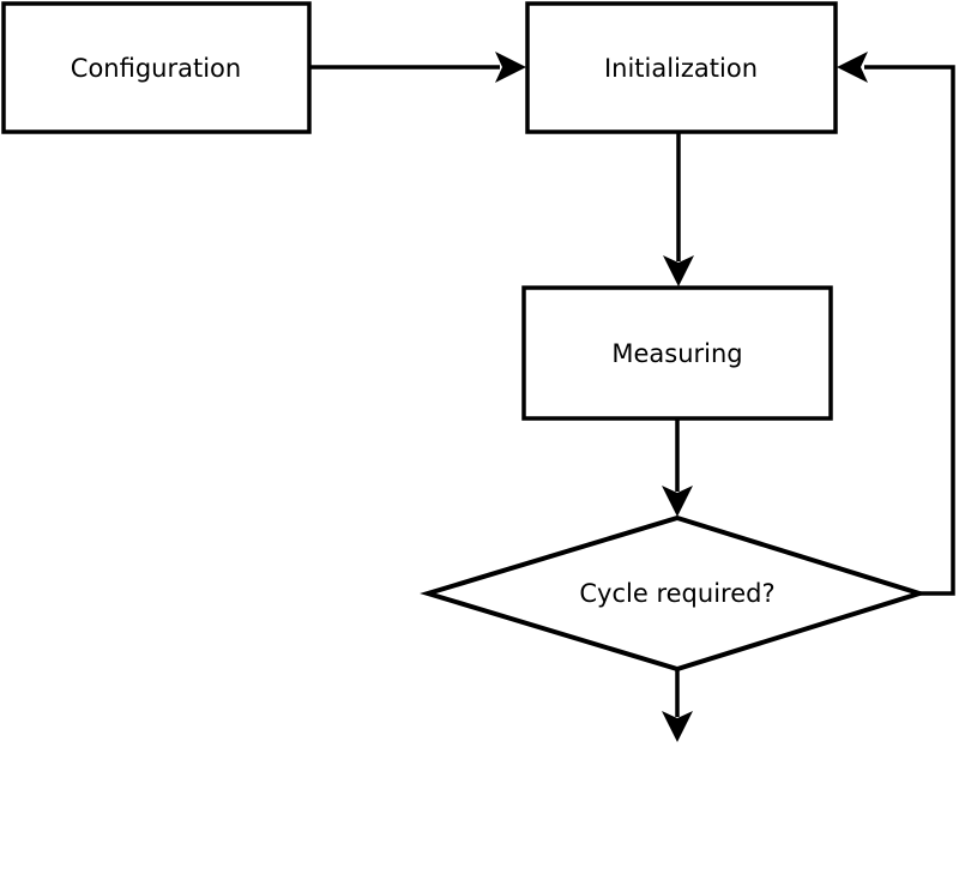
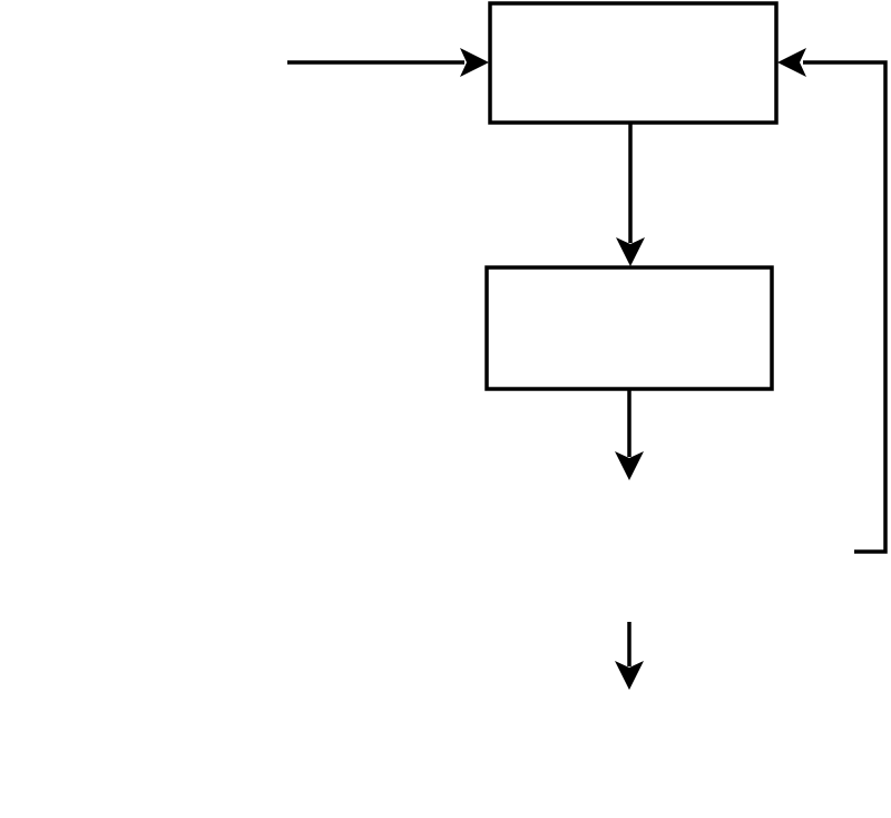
- Configuration
- Initialization
- Measuring
- Cycle required?
